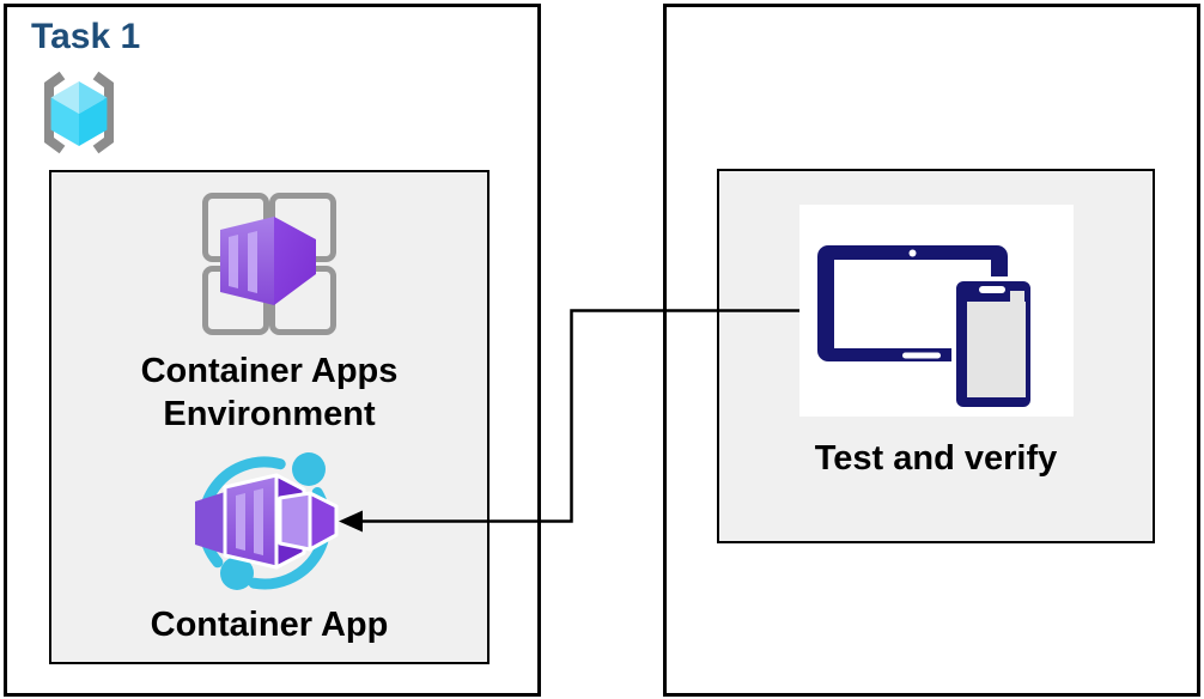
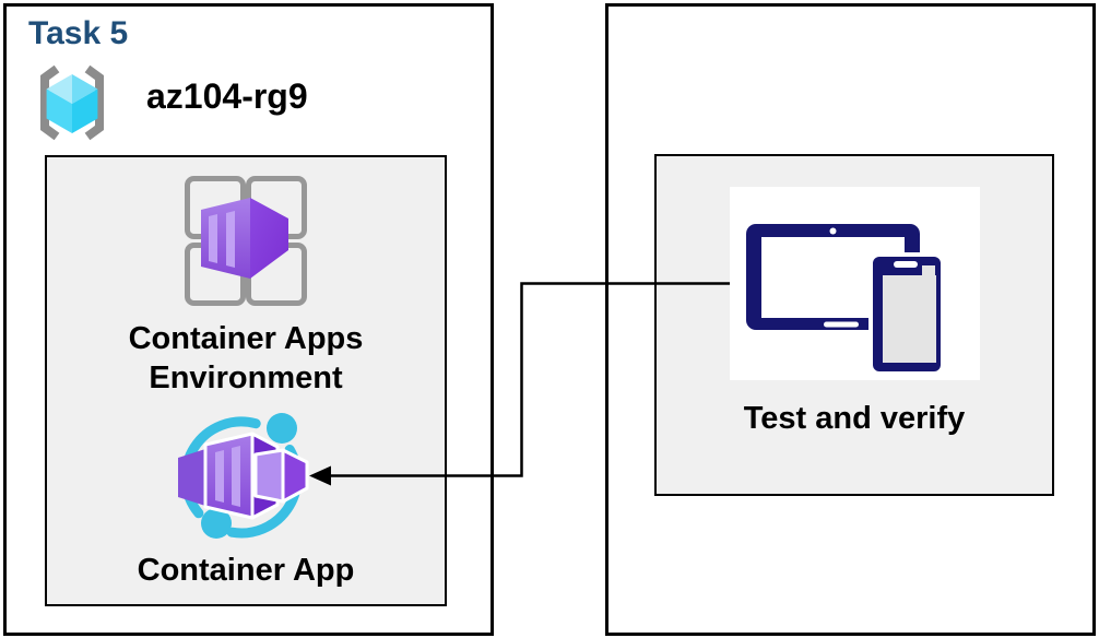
- Task 1
+ Task 5
+ az104-rg9
  Container Apps Environment
  Container App
  Test and verify
